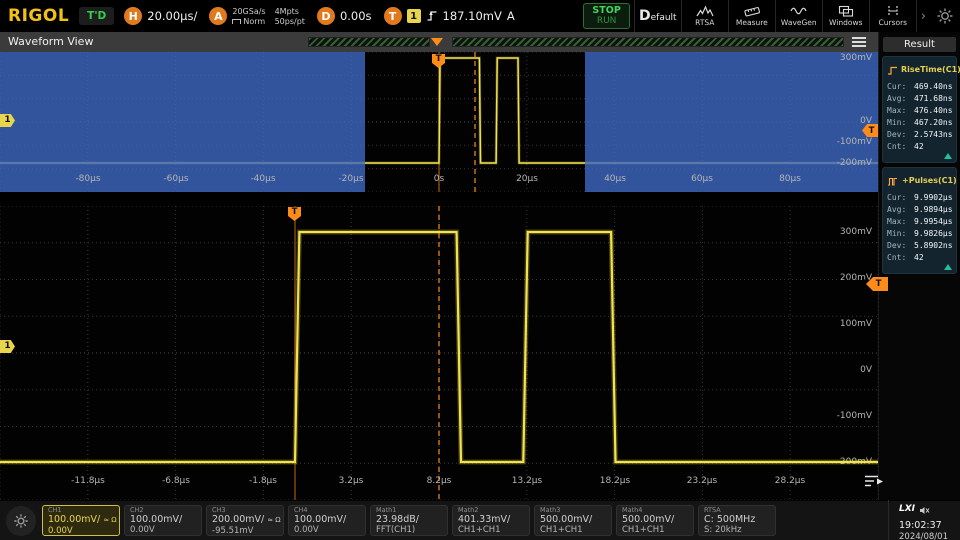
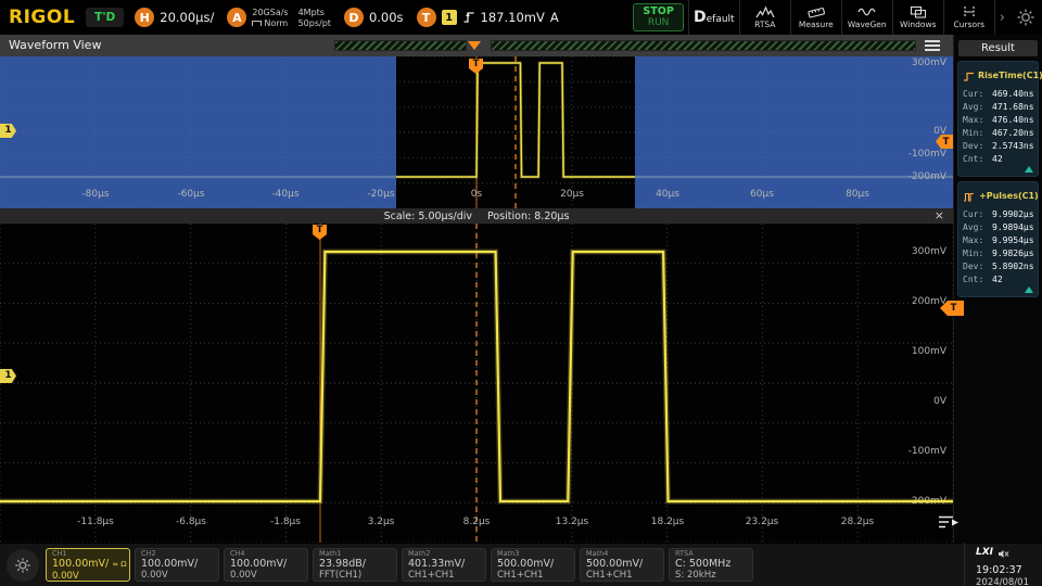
  RIGOL
  T'D
  H
  20.00μs/
  A
  20GSa/s
  4Mpts
  Norm
  50ps/pt
  D
  0.00s
  T
  1
  187.10mV
  A
  STOP
  RUN
  Default
  RTSA
  Measure
  WaveGen
  Windows
  Cursors
  ›
  Waveform View
  T
  1
  T
  -80μs
  -60μs
  -40μs
  -20μs
  0s
  20μs
  40μs
  60μs
  80μs
  300mV
  0V
  -100mV
  -200mV
+ Scale: 5.00μs/div
+ Position: 8.20μs
+ ×
  T
  1
  T
  -11.8μs
  -6.8μs
  -1.8μs
  3.2μs
  8.2μs
  13.2μs
  18.2μs
  23.2μs
  28.2μs
  300mV
  200mV
  100mV
  0V
  -100mV
  Result
  RiseTime(C1)
  Cur:
  469.40ns
  Avg:
  471.68ns
  Max:
  476.40ns
  Min:
  467.20ns
  Dev:
  2.5743ns
  Cnt:
  42
  +Pulses(C1)
  Cur:
  9.9902μs
  Avg:
  9.9894μs
  Max:
  9.9954μs
  Min:
  9.9826μs
  Dev:
  5.8902ns
  Cnt:
  42
  CH1
  100.00mV/ ≈ Ω
  0.00V
  CH2
  100.00mV/
  0.00V
- CH3
- 200.00mV/ ≈ Ω
- -95.51mV
  CH4
  100.00mV/
  0.00V
  Math1
  23.98dB/
  FFT(CH1)
  Math2
  401.33mV/
  CH1+CH1
  Math3
  500.00mV/
  CH1+CH1
  Math4
  500.00mV/
  CH1+CH1
  RTSA
  C: 500MHz
  S: 20kHz
  LXI
  19:02:37
  2024/08/01
